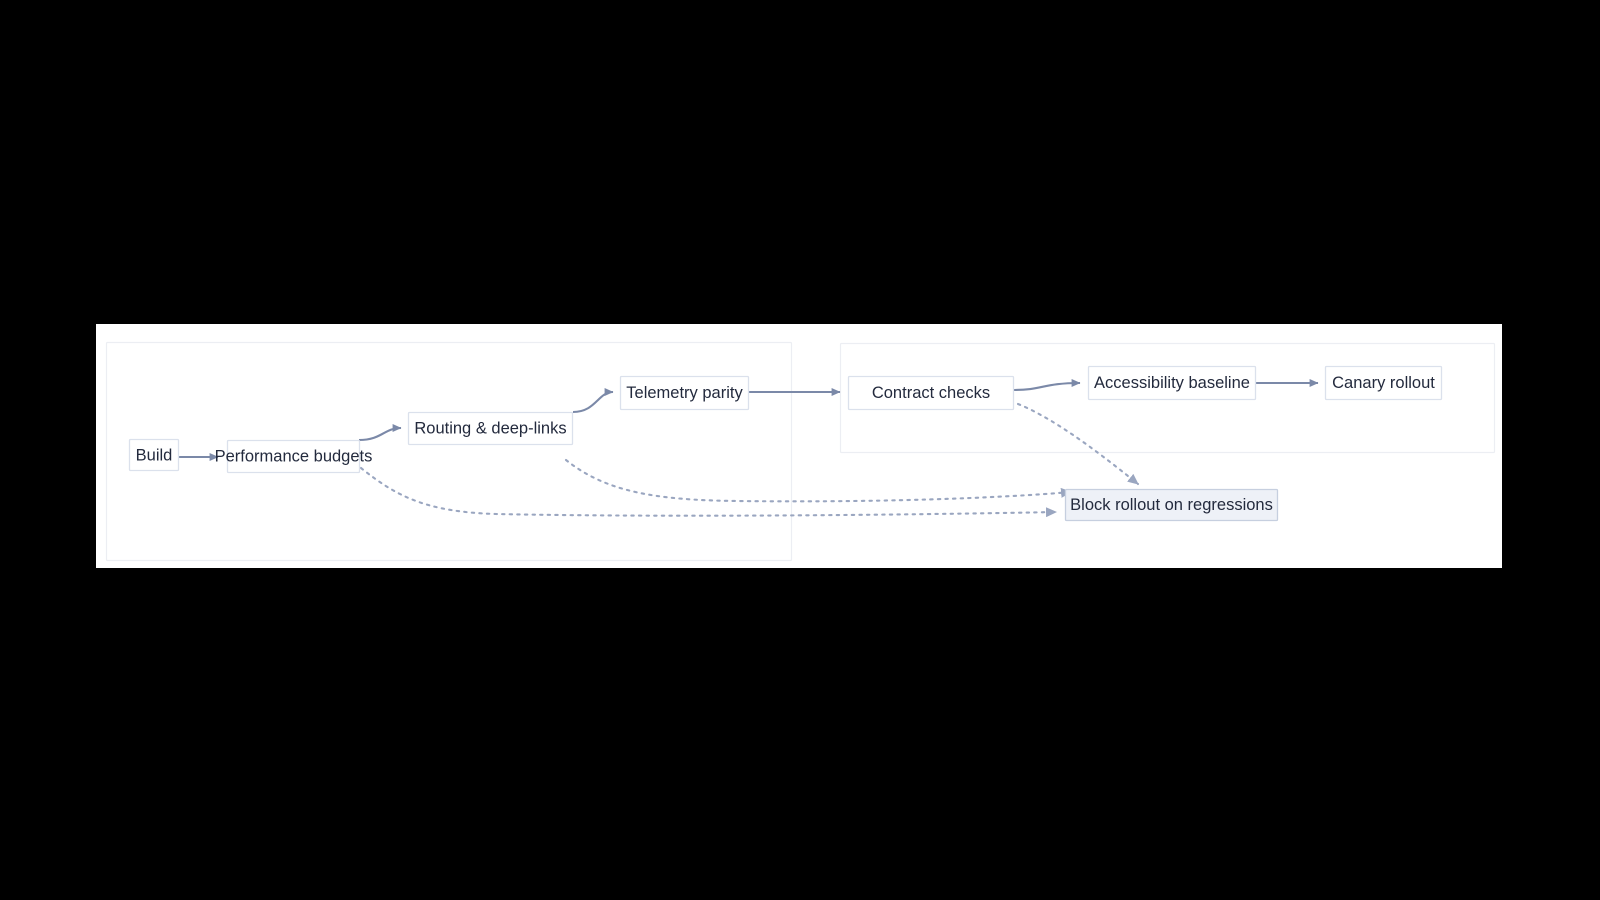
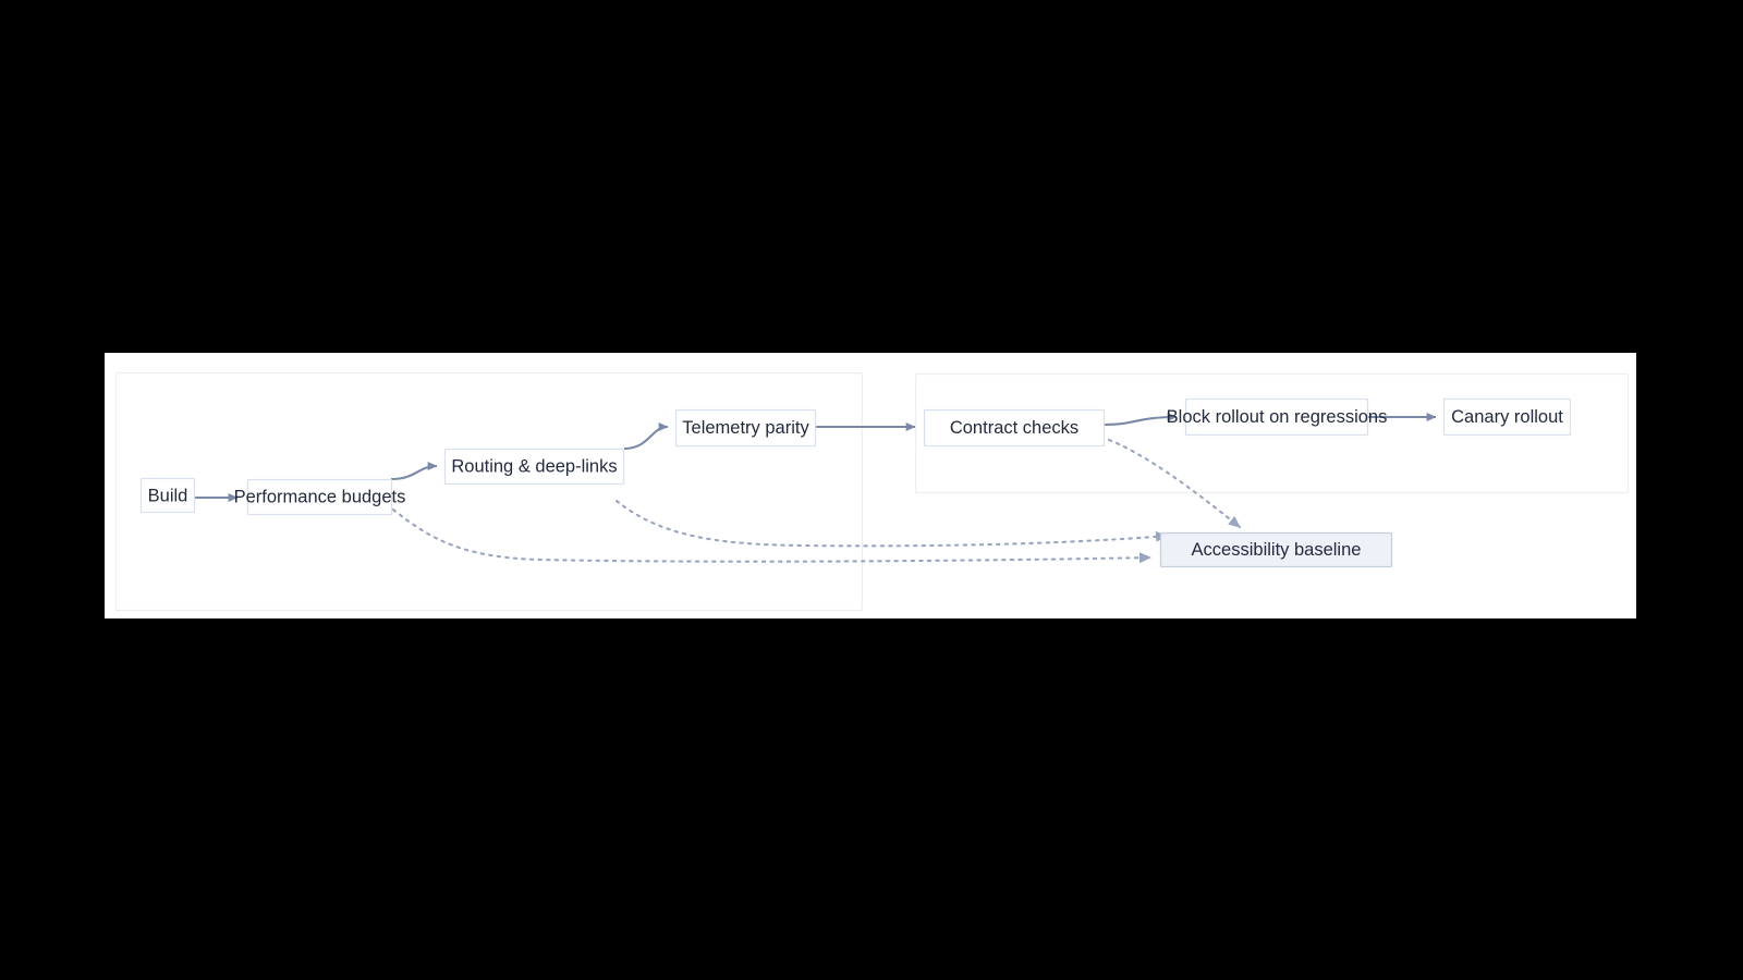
  Build
  Performance budgets
  Routing & deep-links
  Telemetry parity
  Contract checks
- Accessibility baseline
+ Block rollout on regressions
  Canary rollout
- Block rollout on regressions
+ Accessibility baseline
